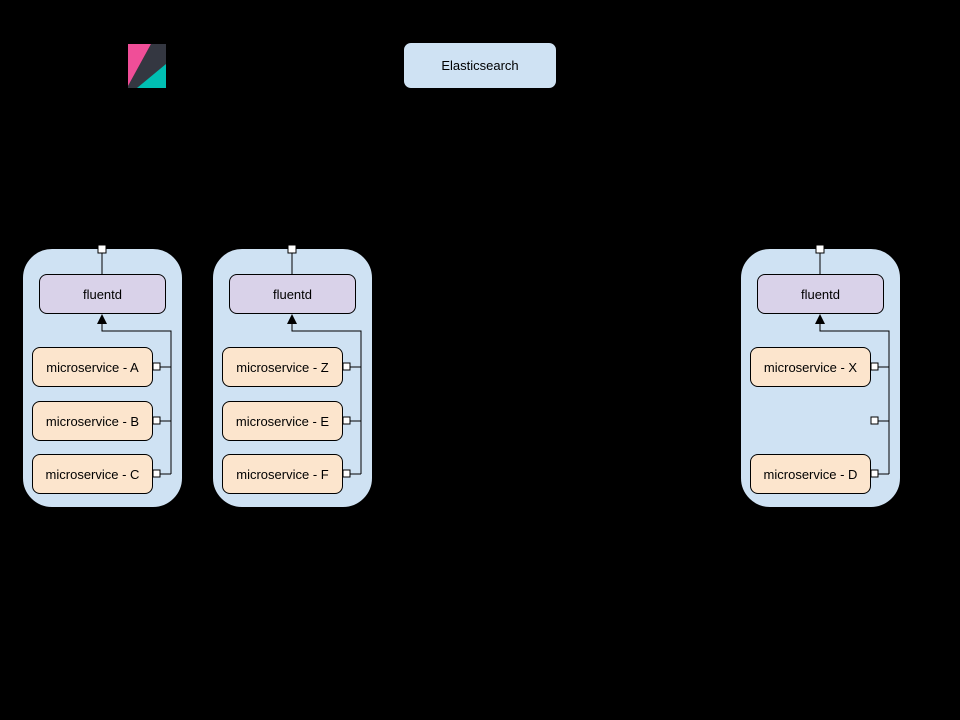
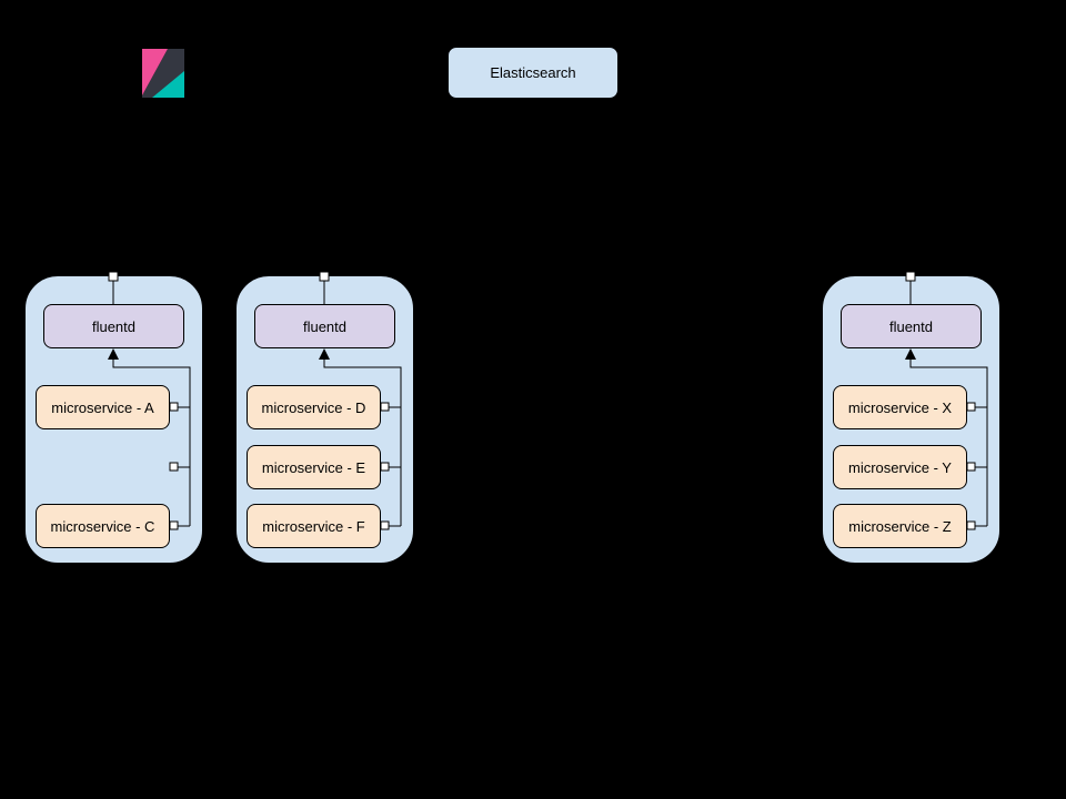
  Elasticsearch
  fluentd
  microservice - A
- microservice - B
  microservice - C
  fluentd
- microservice - Z
+ microservice - D
  microservice - E
  microservice - F
  fluentd
  microservice - X
+ microservice - Y
- microservice - D
+ microservice - Z
